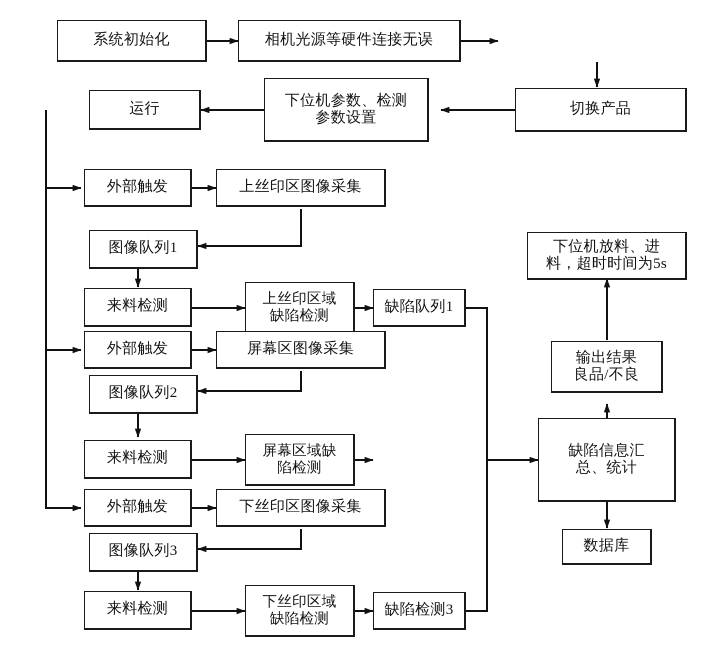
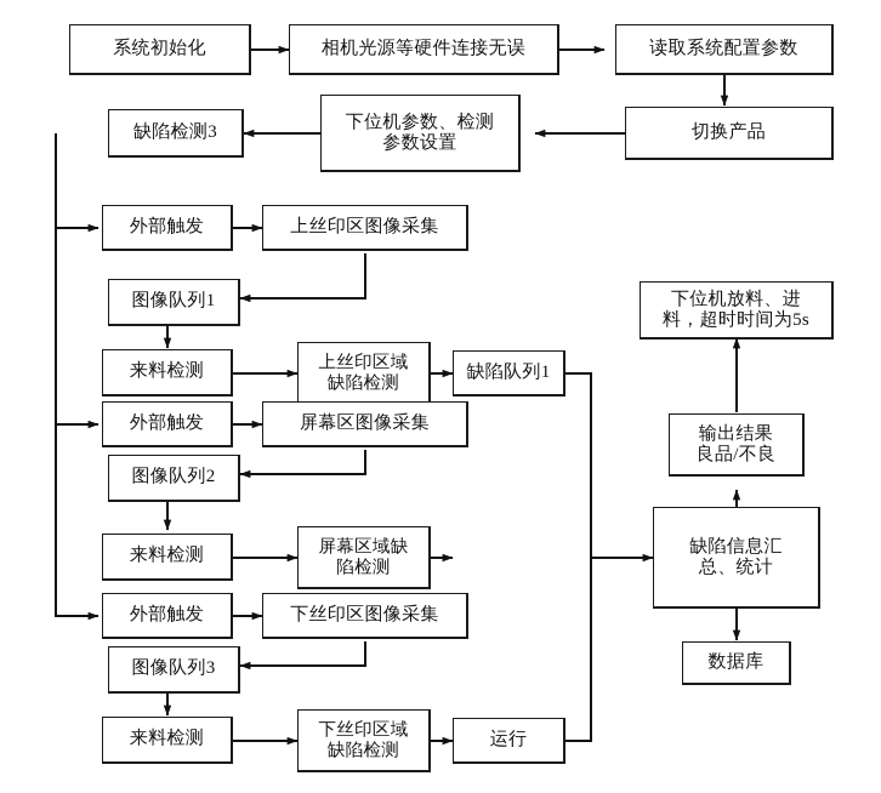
  系统初始化
  相机光源等硬件连接无误
+ 读取系统配置参数
  切换产品
  下位机参数、检测
  参数设置
- 运行
+ 缺陷检测3
  外部触发
  上丝印区图像采集
  图像队列1
  来料检测
  上丝印区域
  缺陷检测
  缺陷队列1
  外部触发
  屏幕区图像采集
  图像队列2
  来料检测
  屏幕区域缺
  陷检测
  外部触发
  下丝印区图像采集
  图像队列3
  来料检测
  下丝印区域
  缺陷检测
- 缺陷检测3
+ 运行
  下位机放料、进
  料，超时时间为5s
  输出结果
  良品/不良
  缺陷信息汇
  总、统计
  数据库
